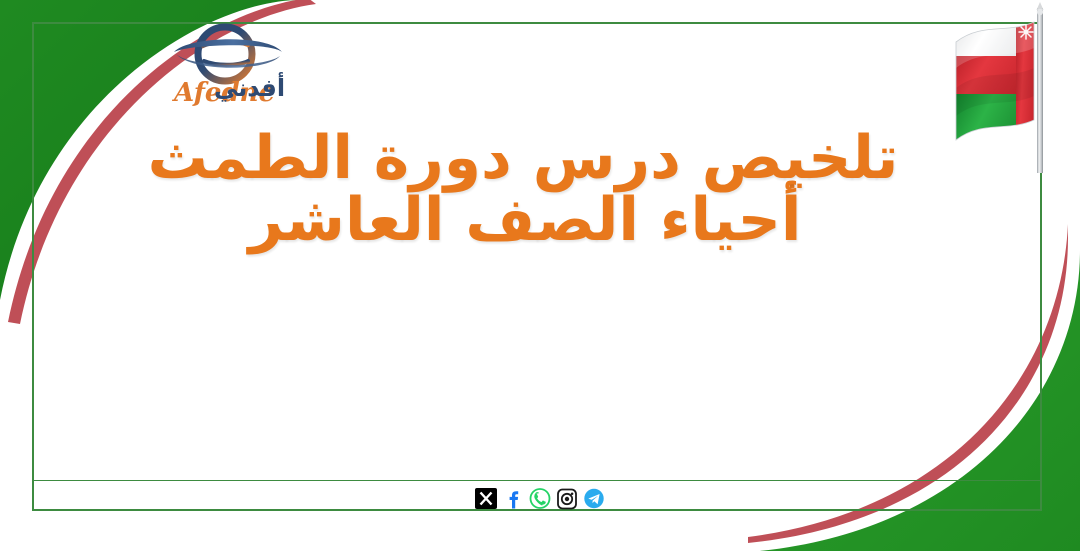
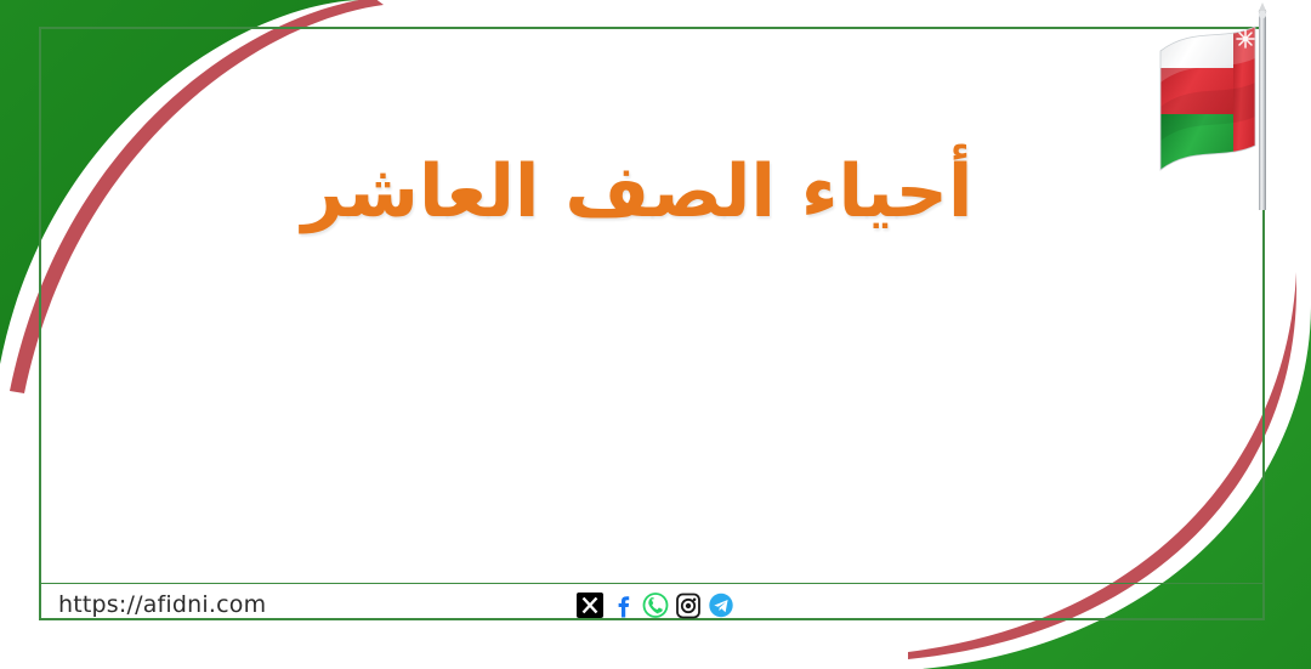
- Afedne
- أفدني
- تلخيص درس دورة الطمث
  أحياء الصف العاشر
+ https://afidni.com
